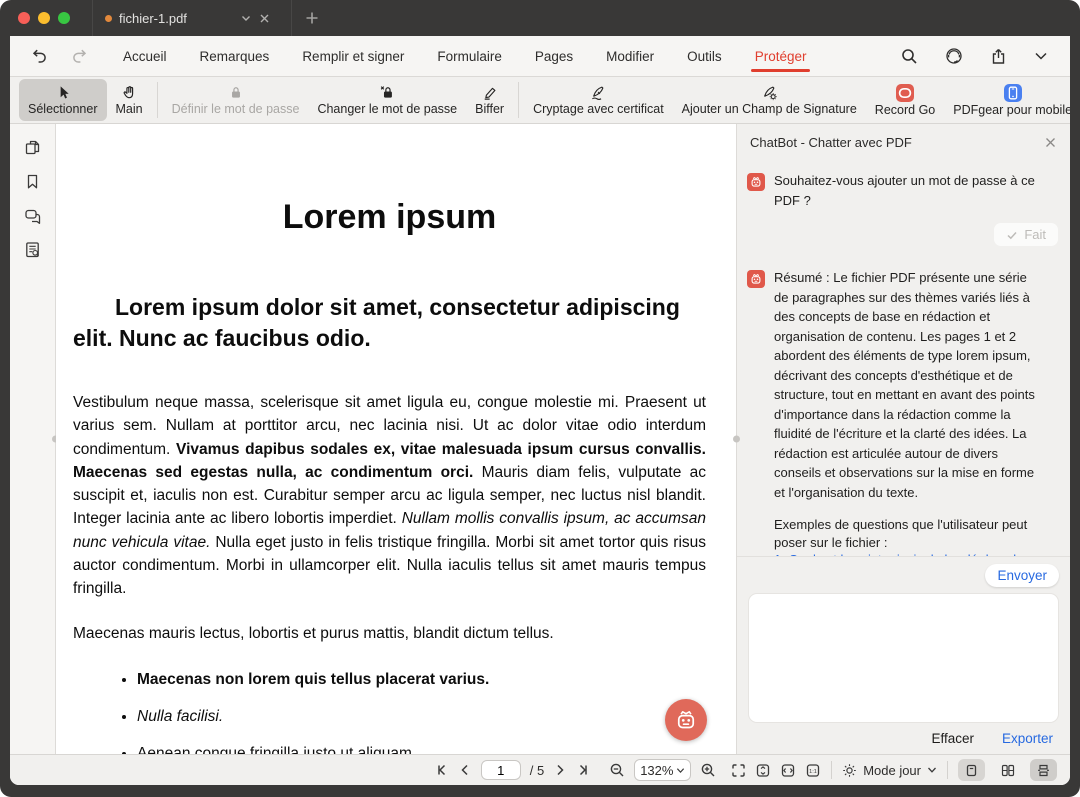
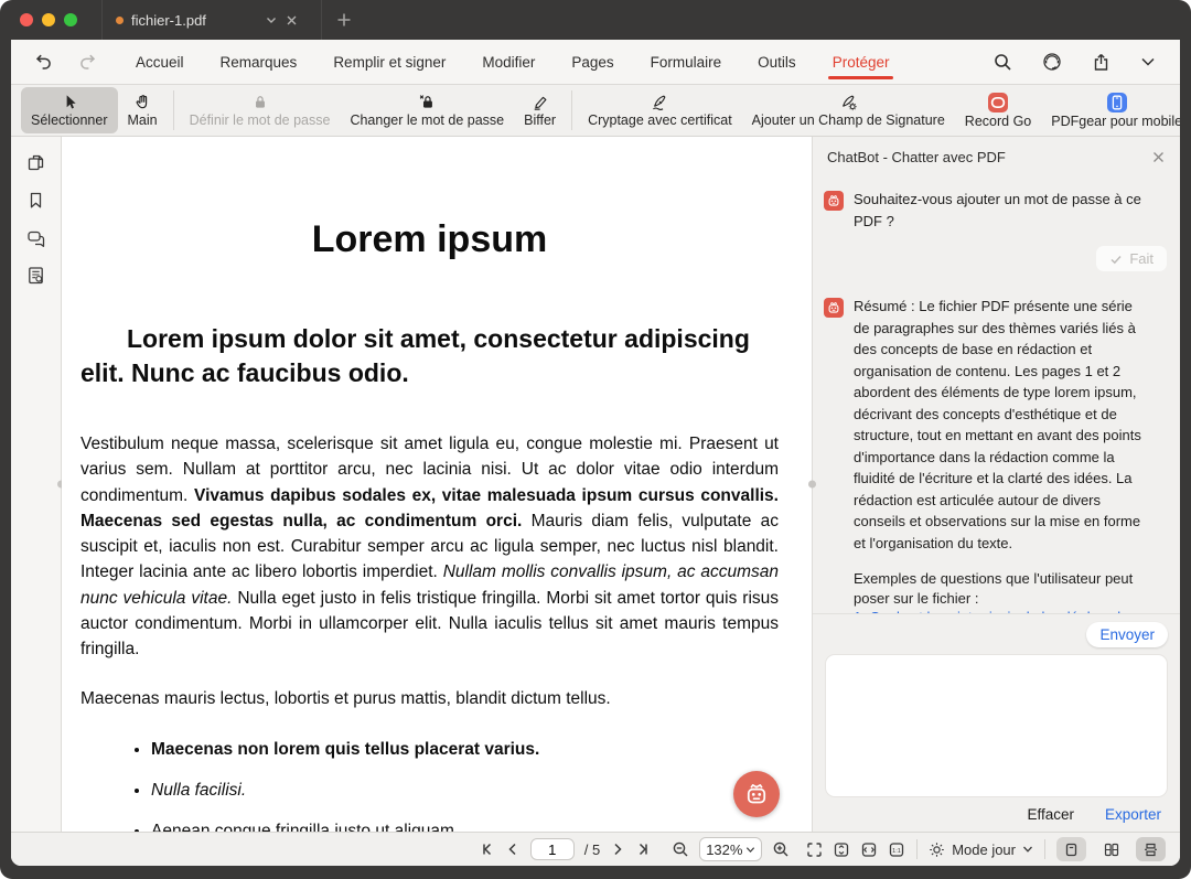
  fichier-1.pdf
  Accueil
  Remarques
  Remplir et signer
- Formulaire
+ Modifier
  Pages
- Modifier
+ Formulaire
  Outils
  Protéger
  Sélectionner
  Main
  Définir le mot de passe
  Changer le mot de passe
  Biffer
  Cryptage avec certificat
  Ajouter un Champ de Signature
  Record Go
  PDFgear pour mobile
  Lorem ipsum
  Lorem ipsum dolor sit amet, consectetur adipiscing elit. Nunc ac faucibus odio.
  Vestibulum neque massa, scelerisque sit amet ligula eu, congue molestie mi. Praesent ut varius sem. Nullam at porttitor arcu, nec lacinia nisi. Ut ac dolor vitae odio interdum condimentum. Vivamus dapibus sodales ex, vitae malesuada ipsum cursus convallis. Maecenas sed egestas nulla, ac condimentum orci. Mauris diam felis, vulputate ac suscipit et, iaculis non est. Curabitur semper arcu ac ligula semper, nec luctus nisl blandit. Integer lacinia ante ac libero lobortis imperdiet. Nullam mollis convallis ipsum, ac accumsan nunc vehicula vitae. Nulla eget justo in felis tristique fringilla. Morbi sit amet tortor quis risus auctor condimentum. Morbi in ullamcorper elit. Nulla iaculis tellus sit amet mauris tempus fringilla.
  Maecenas mauris lectus, lobortis et purus mattis, blandit dictum tellus.
  Maecenas non lorem quis tellus placerat varius.
  Nulla facilisi.
  Aenean congue fringilla justo ut aliquam.
  ChatBot - Chatter avec PDF
  Souhaitez-vous ajouter un mot de passe à ce PDF ?
  Fait
  Résumé : Le fichier PDF présente une série de paragraphes sur des thèmes variés liés à des concepts de base en rédaction et organisation de contenu. Les pages 1 et 2 abordent des éléments de type lorem ipsum, décrivant des concepts d'esthétique et de structure, tout en mettant en avant des points d'importance dans la rédaction comme la fluidité de l'écriture et la clarté des idées. La rédaction est articulée autour de divers conseils et observations sur la mise en forme et l'organisation du texte.
  Exemples de questions que l'utilisateur peut poser sur le fichier :
  Envoyer
  Effacer
  Exporter
  1
  / 5
  132%
  Mode jour
